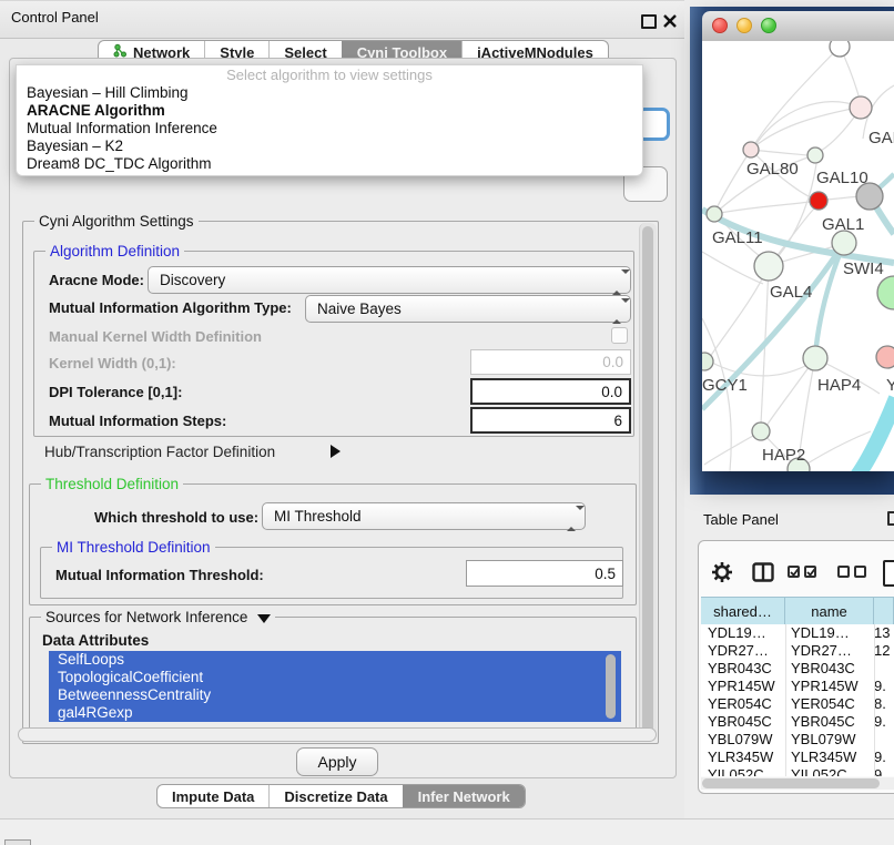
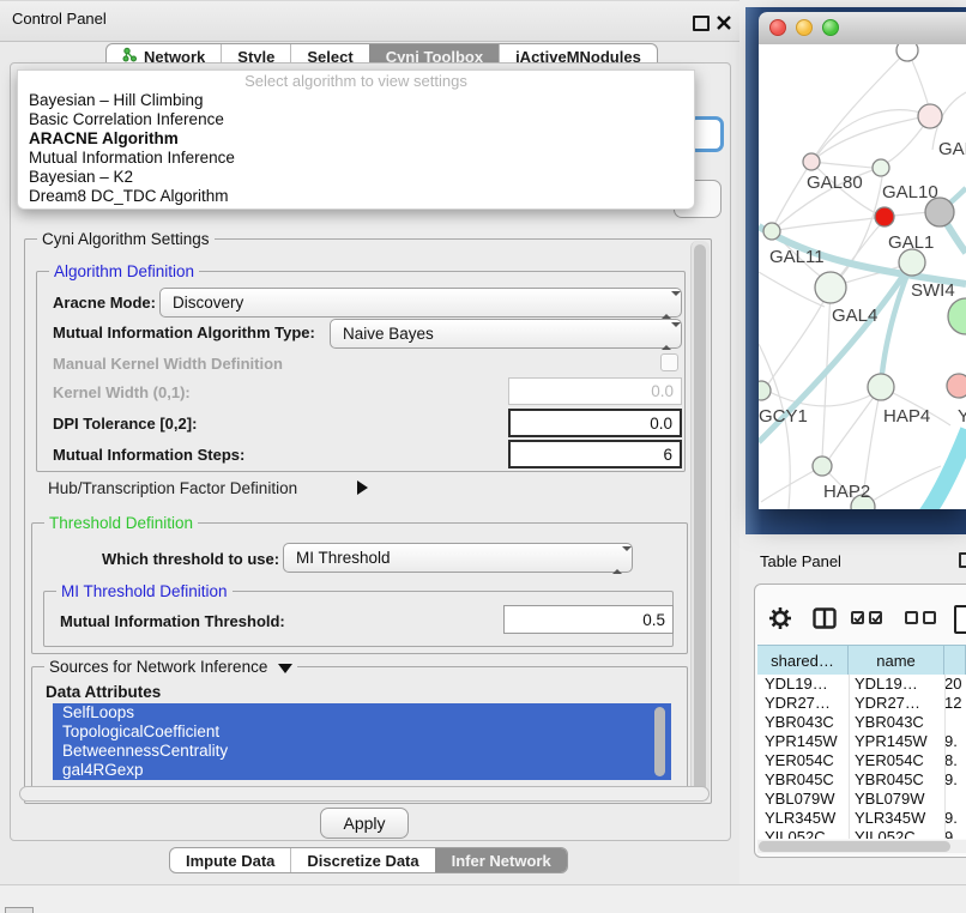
  Control Panel
  Network
  Style
  Select
  Cyni Toolbox
  jActiveMNodules
  Cyni Algorithm Settings
  Algorithm Definition
  Aracne Mode:
  Discovery
  Mutual Information Algorithm Type:
  Naive Bayes
  Manual Kernel Width Definition
  Kernel Width (0,1):
  0.0
- DPI Tolerance [0,1]:
+ DPI Tolerance [0,2]:
  0.0
  Mutual Information Steps:
  6
  Hub/Transcription Factor Definition
  Threshold Definition
  Which threshold to use:
  MI Threshold
  MI Threshold Definition
  Mutual Information Threshold:
  0.5
  Sources for Network Inference
  Data Attributes
  SelfLoops
  TopologicalCoefficient
  BetweennessCentrality
  gal4RGexp
  Apply
  Impute Data
  Discretize Data
  Infer Network
  Select algorithm to view settings
  Bayesian – Hill Climbing
+ Basic Correlation Inference
  ARACNE Algorithm
  Mutual Information Inference
  Bayesian – K2
  Dream8 DC_TDC Algorithm
  GAL80
  GAL10
  GAL1
  GAL11
  SWI4
  GAL4
  GCY1
  HAP4
  Y
  HAP2
  Table Panel
  shared…
  name
  YDL19…
  YDL19…
- 13
+ 20
  YDR27…
  YDR27…
  12
  YBR043C
  YBR043C
  YPR145W
  YPR145W
  9.
  YER054C
  YER054C
  8.
  YBR045C
  YBR045C
  9.
  YBL079W
  YBL079W
  YLR345W
  YLR345W
  9.
  YIL052C
  YIL052C
  9.
